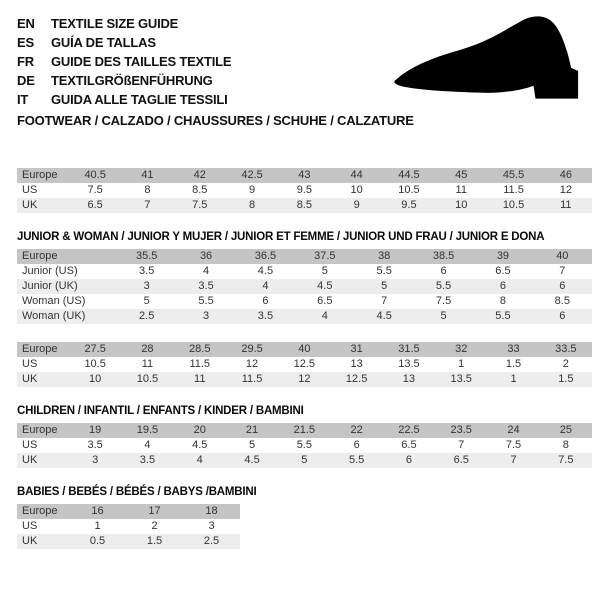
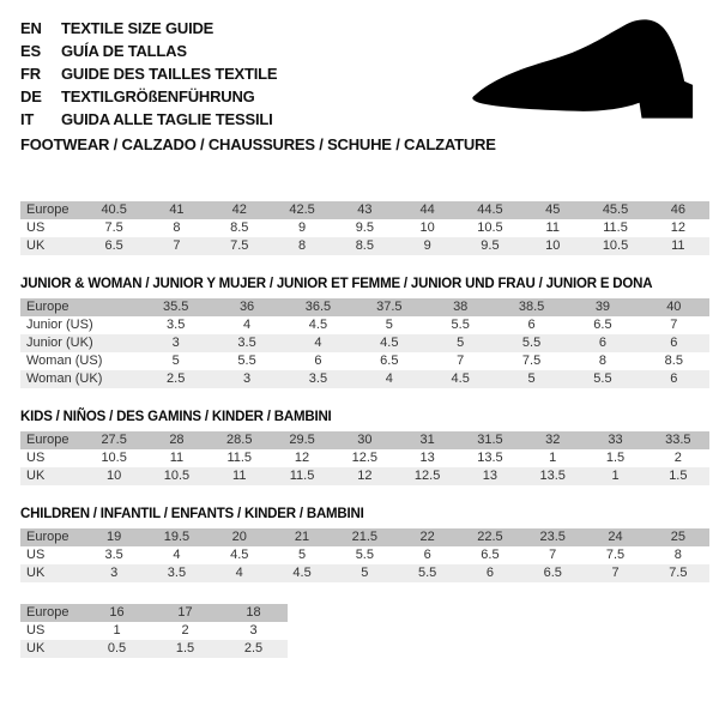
  EN
  TEXTILE SIZE GUIDE
  ES
  GUÍA DE TALLAS
  FR
  GUIDE DES TAILLES TEXTILE
  DE
  TEXTILGRÖßENFÜHRUNG
  IT
  GUIDA ALLE TAGLIE TESSILI
  FOOTWEAR / CALZADO / CHAUSSURES / SCHUHE / CALZATURE
  Europe	40.5	41	42	42.5	43	44	44.5	45	45.5	46
  US	7.5	8	8.5	9	9.5	10	10.5	11	11.5	12
  UK	6.5	7	7.5	8	8.5	9	9.5	10	10.5	11
  JUNIOR & WOMAN / JUNIOR Y MUJER / JUNIOR ET FEMME / JUNIOR UND FRAU / JUNIOR E DONA
  Europe	35.5	36	36.5	37.5	38	38.5	39	40
  Junior (US)	3.5	4	4.5	5	5.5	6	6.5	7
  Junior (UK)	3	3.5	4	4.5	5	5.5	6	6
  Woman (US)	5	5.5	6	6.5	7	7.5	8	8.5
  Woman (UK)	2.5	3	3.5	4	4.5	5	5.5	6
+ KIDS / NIÑOS / DES GAMINS / KINDER / BAMBINI
- Europe	27.5	28	28.5	29.5	40	31	31.5	32	33	33.5
+ Europe	27.5	28	28.5	29.5	30	31	31.5	32	33	33.5
  US	10.5	11	11.5	12	12.5	13	13.5	1	1.5	2
  UK	10	10.5	11	11.5	12	12.5	13	13.5	1	1.5
  CHILDREN / INFANTIL / ENFANTS / KINDER / BAMBINI
  Europe	19	19.5	20	21	21.5	22	22.5	23.5	24	25
  US	3.5	4	4.5	5	5.5	6	6.5	7	7.5	8
  UK	3	3.5	4	4.5	5	5.5	6	6.5	7	7.5
- BABIES / BEBÉS / BÉBÉS / BABYS /BAMBINI
  Europe	16	17	18
  US	1	2	3
  UK	0.5	1.5	2.5
